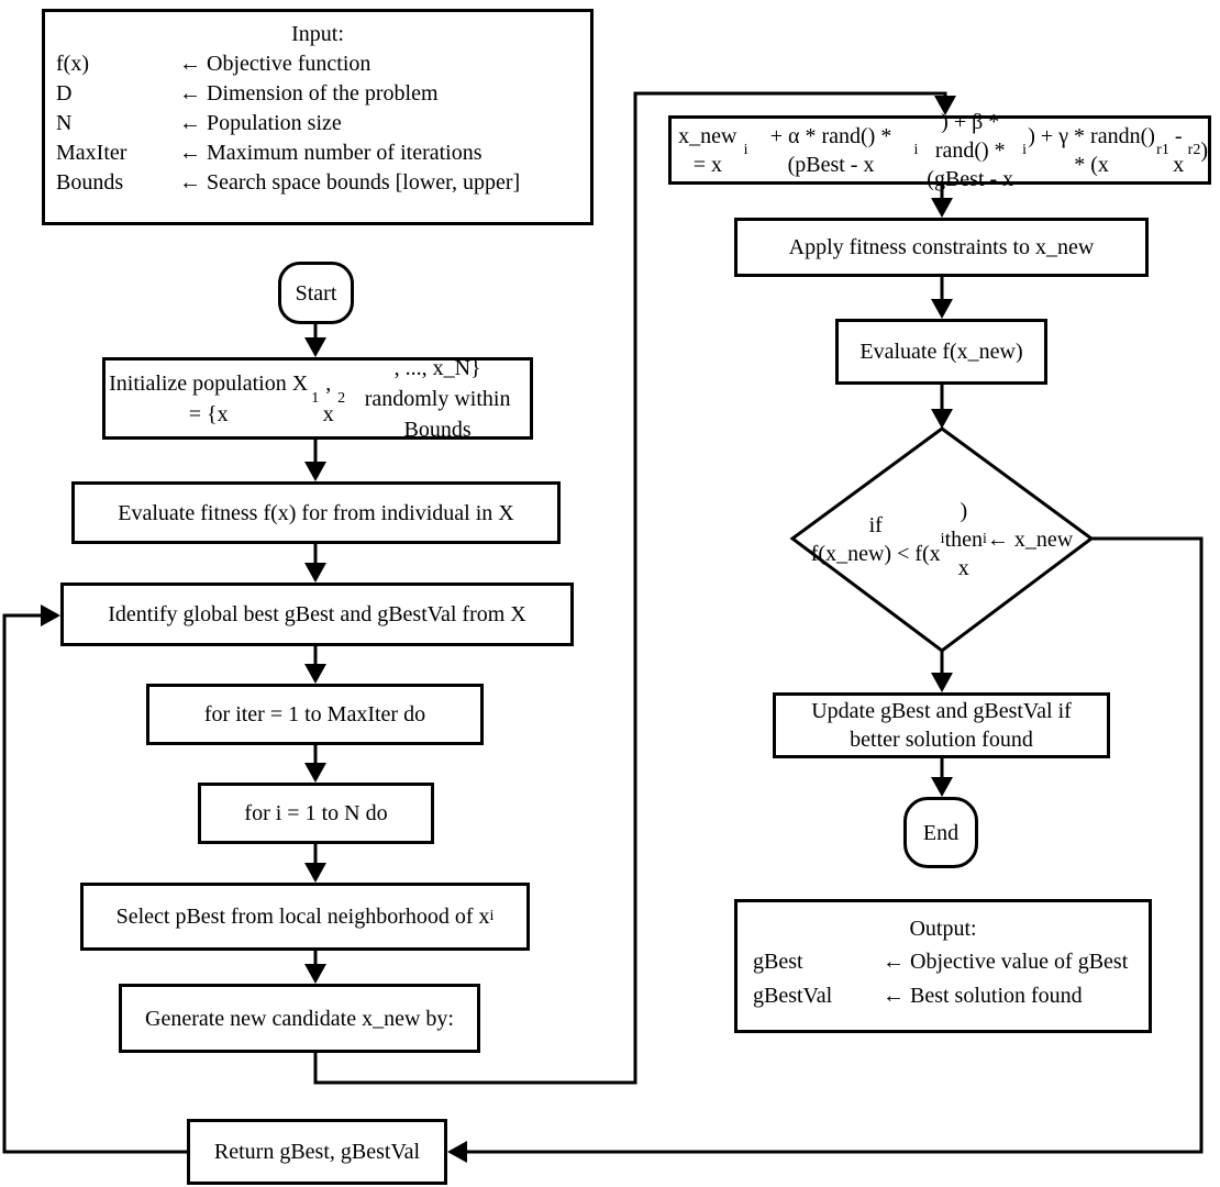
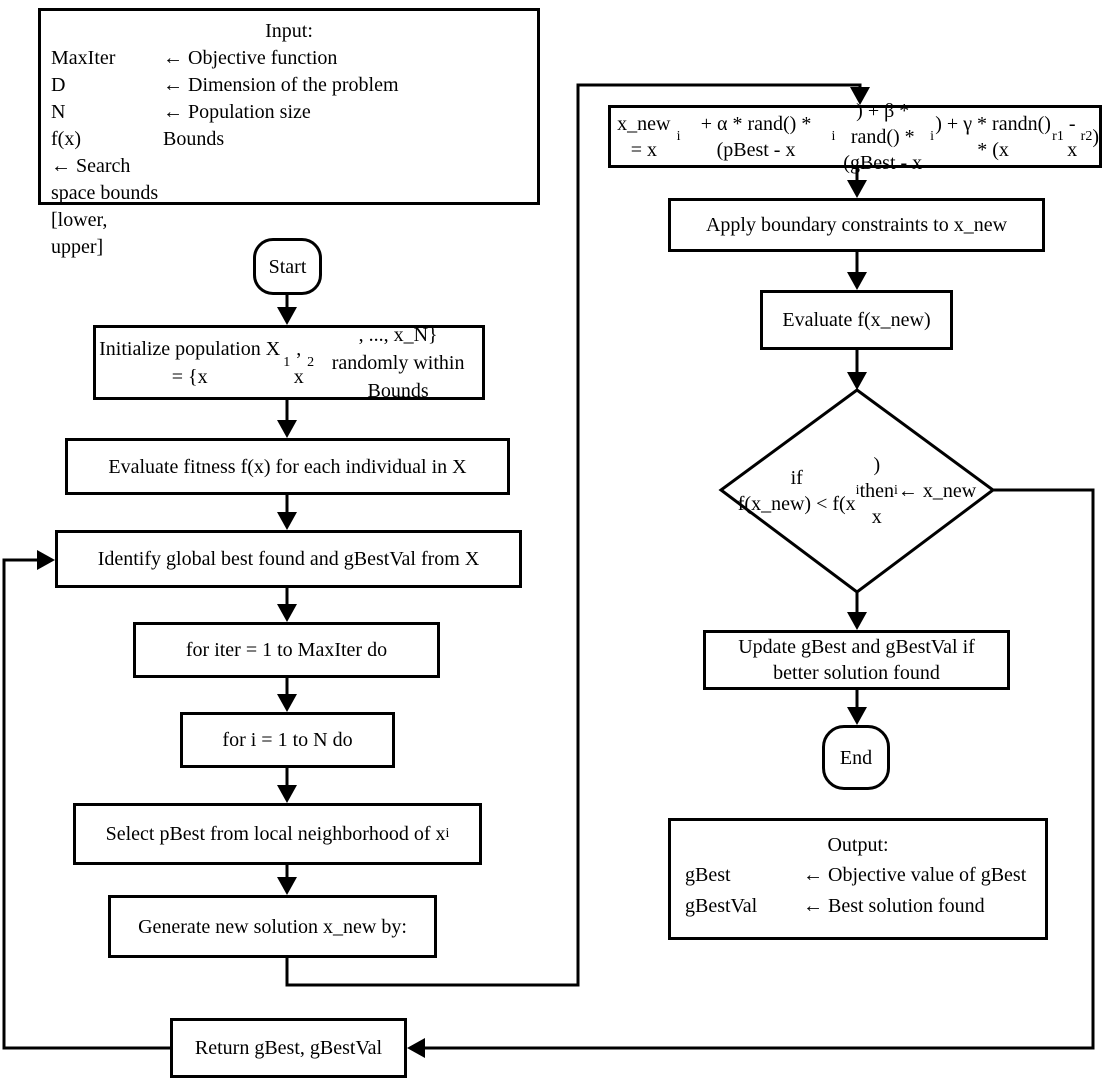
  Input:
- f(x)
+ MaxIter
  ← Objective function
  D
  ← Dimension of the problem
  N
  ← Population size
- MaxIter
+ f(x)
- ← Maximum number of iterations
  Bounds
  ← Search space bounds [lower, upper]
  Start
  Initialize population X = {x
  1
  , x
  2
  , ..., x_N}
  randomly within Bounds
- Evaluate fitness f(x) for from individual in X
+ Evaluate fitness f(x) for each individual in X
- Identify global best gBest and gBestVal from X
+ Identify global best found and gBestVal from X
  for iter = 1 to MaxIter do
  for i = 1 to N do
  Select pBest from local neighborhood of x
  i
- Generate new candidate x_new by:
+ Generate new solution x_new by:
  x_new = x
  i
  + α * rand() * (pBest - x
  i
  ) + β * rand() *
  (gBest - x
  i
  ) + γ * randn() * (x
  r1
  - x
  r2
  )
- Apply fitness constraints to x_new
+ Apply boundary constraints to x_new
  Evaluate f(x_new)
  if
  f(x_new) < f(x
  i
  )
  then
  x
  i
  ← x_new
  Update gBest and gBestVal if
  better solution found
  End
  Output:
  gBest
  ← Objective value of gBest
  gBestVal
  ← Best solution found
  Return gBest, gBestVal
